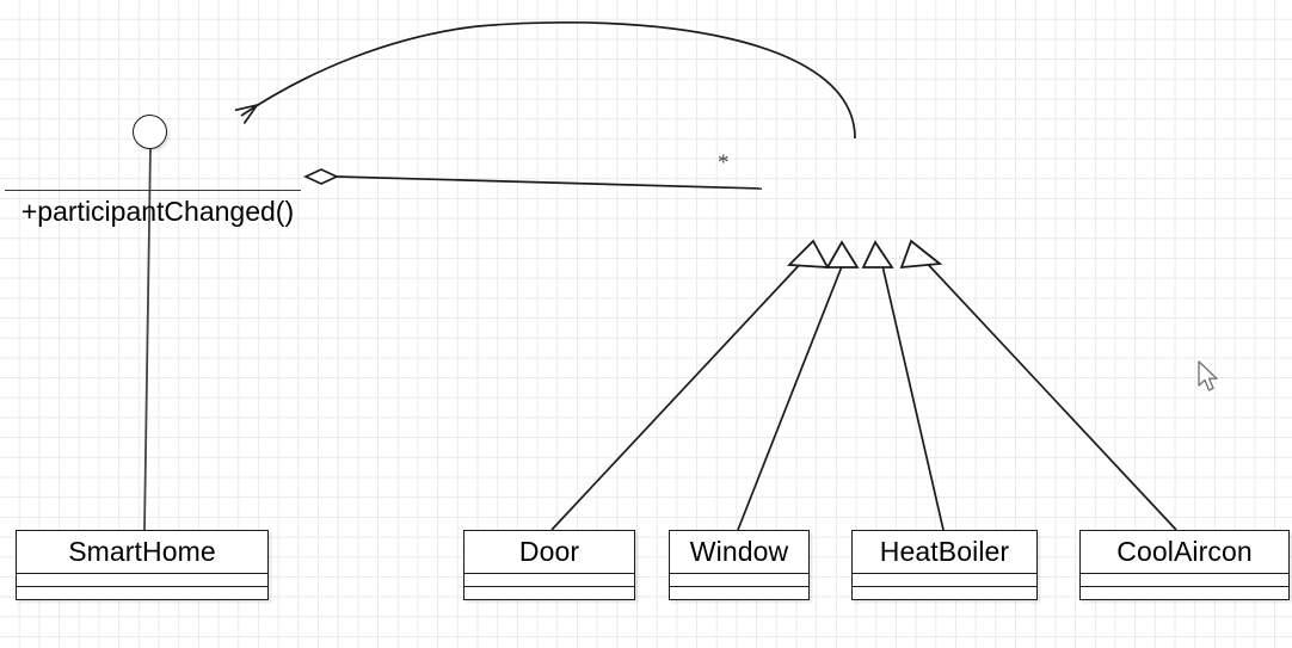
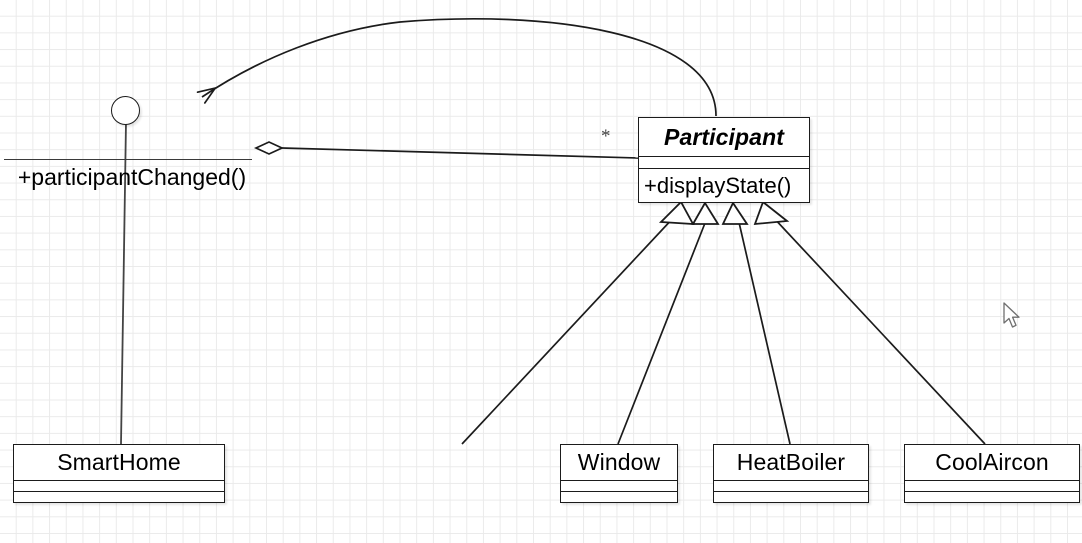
  +participantChanged()
+ Participant
+ +displayState()
  *
  SmartHome
- Door
  Window
  HeatBoiler
  CoolAircon
